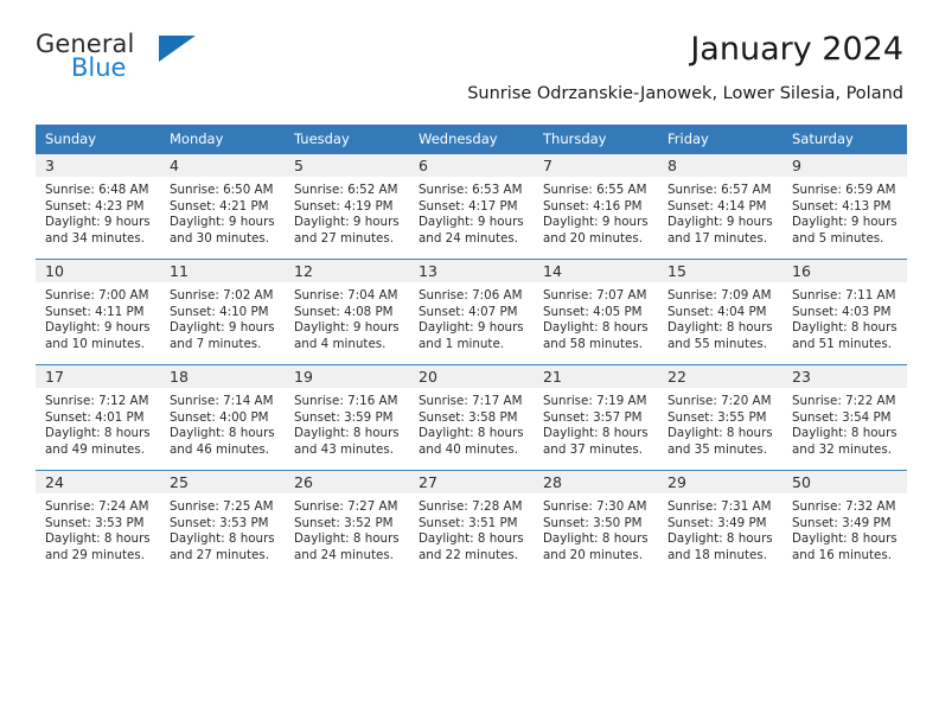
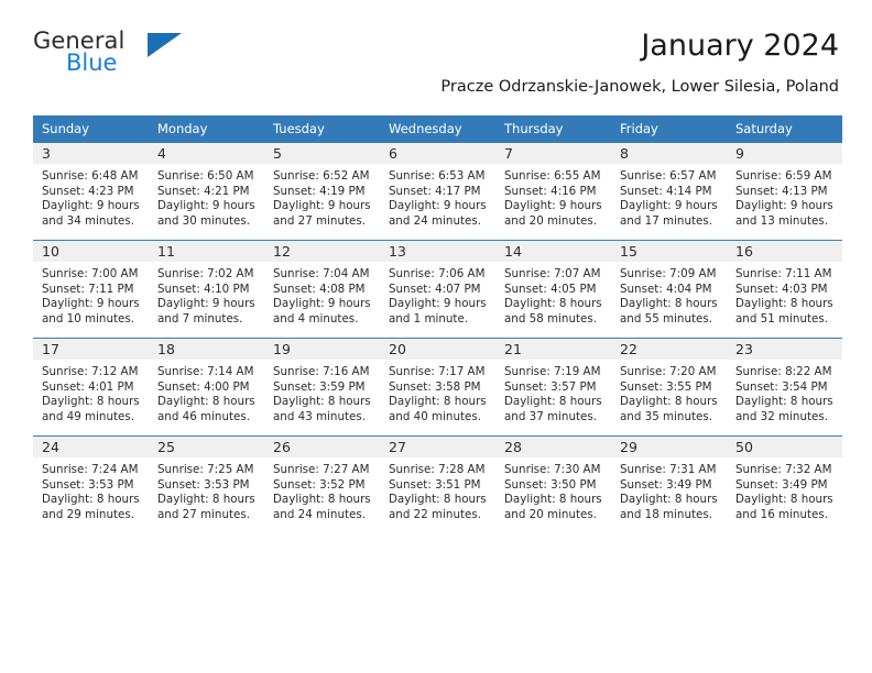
  General
  Blue
  January 2024
- Sunrise Odrzanskie-Janowek, Lower Silesia, Poland
+ Pracze Odrzanskie-Janowek, Lower Silesia, Poland
  Sunday	Monday	Tuesday	Wednesday	Thursday	Friday	Saturday
- 3Sunrise: 6:48 AMSunset: 4:23 PMDaylight: 9 hoursand 34 minutes.	4Sunrise: 6:50 AMSunset: 4:21 PMDaylight: 9 hoursand 30 minutes.	5Sunrise: 6:52 AMSunset: 4:19 PMDaylight: 9 hoursand 27 minutes.	6Sunrise: 6:53 AMSunset: 4:17 PMDaylight: 9 hoursand 24 minutes.	7Sunrise: 6:55 AMSunset: 4:16 PMDaylight: 9 hoursand 20 minutes.	8Sunrise: 6:57 AMSunset: 4:14 PMDaylight: 9 hoursand 17 minutes.	9Sunrise: 6:59 AMSunset: 4:13 PMDaylight: 9 hoursand 5 minutes.
+ 3Sunrise: 6:48 AMSunset: 4:23 PMDaylight: 9 hoursand 34 minutes.	4Sunrise: 6:50 AMSunset: 4:21 PMDaylight: 9 hoursand 30 minutes.	5Sunrise: 6:52 AMSunset: 4:19 PMDaylight: 9 hoursand 27 minutes.	6Sunrise: 6:53 AMSunset: 4:17 PMDaylight: 9 hoursand 24 minutes.	7Sunrise: 6:55 AMSunset: 4:16 PMDaylight: 9 hoursand 20 minutes.	8Sunrise: 6:57 AMSunset: 4:14 PMDaylight: 9 hoursand 17 minutes.	9Sunrise: 6:59 AMSunset: 4:13 PMDaylight: 9 hoursand 13 minutes.
- 10Sunrise: 7:00 AMSunset: 4:11 PMDaylight: 9 hoursand 10 minutes.	11Sunrise: 7:02 AMSunset: 4:10 PMDaylight: 9 hoursand 7 minutes.	12Sunrise: 7:04 AMSunset: 4:08 PMDaylight: 9 hoursand 4 minutes.	13Sunrise: 7:06 AMSunset: 4:07 PMDaylight: 9 hoursand 1 minute.	14Sunrise: 7:07 AMSunset: 4:05 PMDaylight: 8 hoursand 58 minutes.	15Sunrise: 7:09 AMSunset: 4:04 PMDaylight: 8 hoursand 55 minutes.	16Sunrise: 7:11 AMSunset: 4:03 PMDaylight: 8 hoursand 51 minutes.
+ 10Sunrise: 7:00 AMSunset: 7:11 PMDaylight: 9 hoursand 10 minutes.	11Sunrise: 7:02 AMSunset: 4:10 PMDaylight: 9 hoursand 7 minutes.	12Sunrise: 7:04 AMSunset: 4:08 PMDaylight: 9 hoursand 4 minutes.	13Sunrise: 7:06 AMSunset: 4:07 PMDaylight: 9 hoursand 1 minute.	14Sunrise: 7:07 AMSunset: 4:05 PMDaylight: 8 hoursand 58 minutes.	15Sunrise: 7:09 AMSunset: 4:04 PMDaylight: 8 hoursand 55 minutes.	16Sunrise: 7:11 AMSunset: 4:03 PMDaylight: 8 hoursand 51 minutes.
- 17Sunrise: 7:12 AMSunset: 4:01 PMDaylight: 8 hoursand 49 minutes.	18Sunrise: 7:14 AMSunset: 4:00 PMDaylight: 8 hoursand 46 minutes.	19Sunrise: 7:16 AMSunset: 3:59 PMDaylight: 8 hoursand 43 minutes.	20Sunrise: 7:17 AMSunset: 3:58 PMDaylight: 8 hoursand 40 minutes.	21Sunrise: 7:19 AMSunset: 3:57 PMDaylight: 8 hoursand 37 minutes.	22Sunrise: 7:20 AMSunset: 3:55 PMDaylight: 8 hoursand 35 minutes.	23Sunrise: 7:22 AMSunset: 3:54 PMDaylight: 8 hoursand 32 minutes.
+ 17Sunrise: 7:12 AMSunset: 4:01 PMDaylight: 8 hoursand 49 minutes.	18Sunrise: 7:14 AMSunset: 4:00 PMDaylight: 8 hoursand 46 minutes.	19Sunrise: 7:16 AMSunset: 3:59 PMDaylight: 8 hoursand 43 minutes.	20Sunrise: 7:17 AMSunset: 3:58 PMDaylight: 8 hoursand 40 minutes.	21Sunrise: 7:19 AMSunset: 3:57 PMDaylight: 8 hoursand 37 minutes.	22Sunrise: 7:20 AMSunset: 3:55 PMDaylight: 8 hoursand 35 minutes.	23Sunrise: 8:22 AMSunset: 3:54 PMDaylight: 8 hoursand 32 minutes.
  24Sunrise: 7:24 AMSunset: 3:53 PMDaylight: 8 hoursand 29 minutes.	25Sunrise: 7:25 AMSunset: 3:53 PMDaylight: 8 hoursand 27 minutes.	26Sunrise: 7:27 AMSunset: 3:52 PMDaylight: 8 hoursand 24 minutes.	27Sunrise: 7:28 AMSunset: 3:51 PMDaylight: 8 hoursand 22 minutes.	28Sunrise: 7:30 AMSunset: 3:50 PMDaylight: 8 hoursand 20 minutes.	29Sunrise: 7:31 AMSunset: 3:49 PMDaylight: 8 hoursand 18 minutes.	50Sunrise: 7:32 AMSunset: 3:49 PMDaylight: 8 hoursand 16 minutes.
